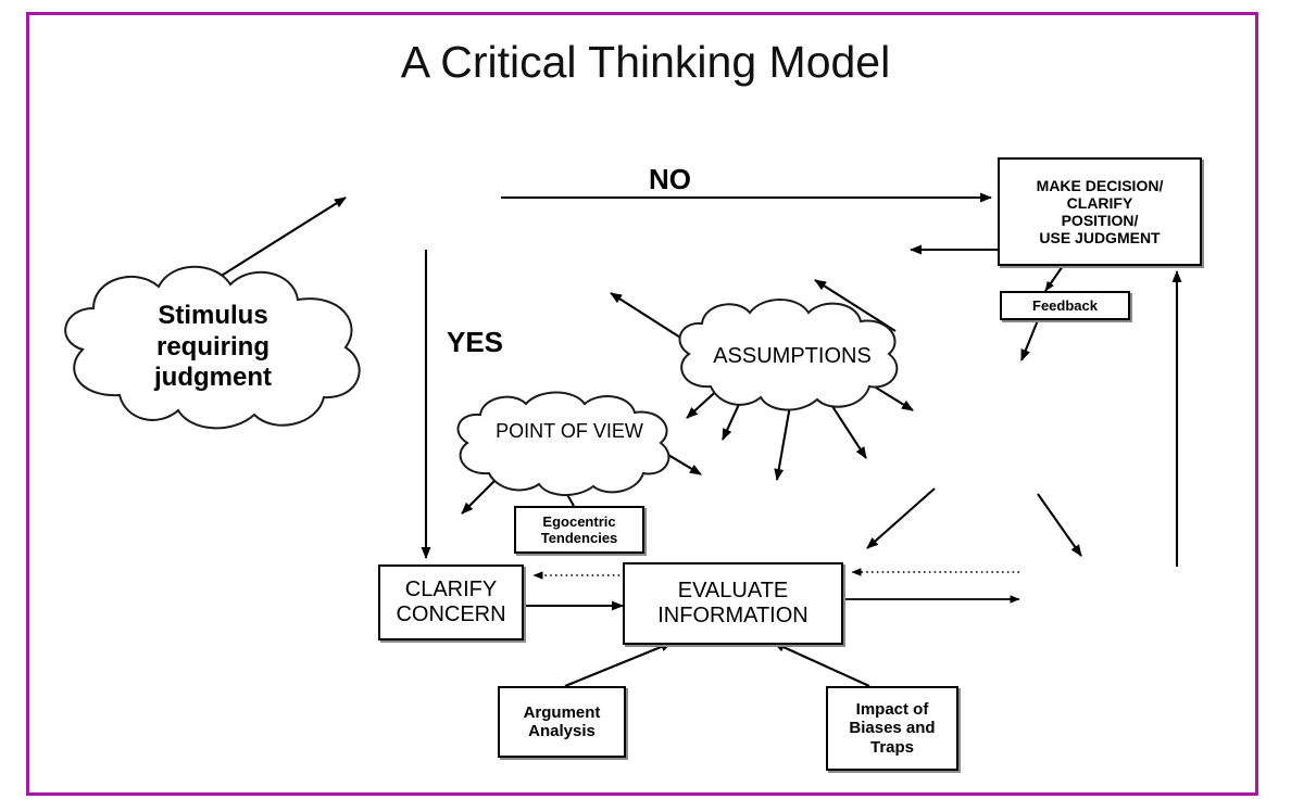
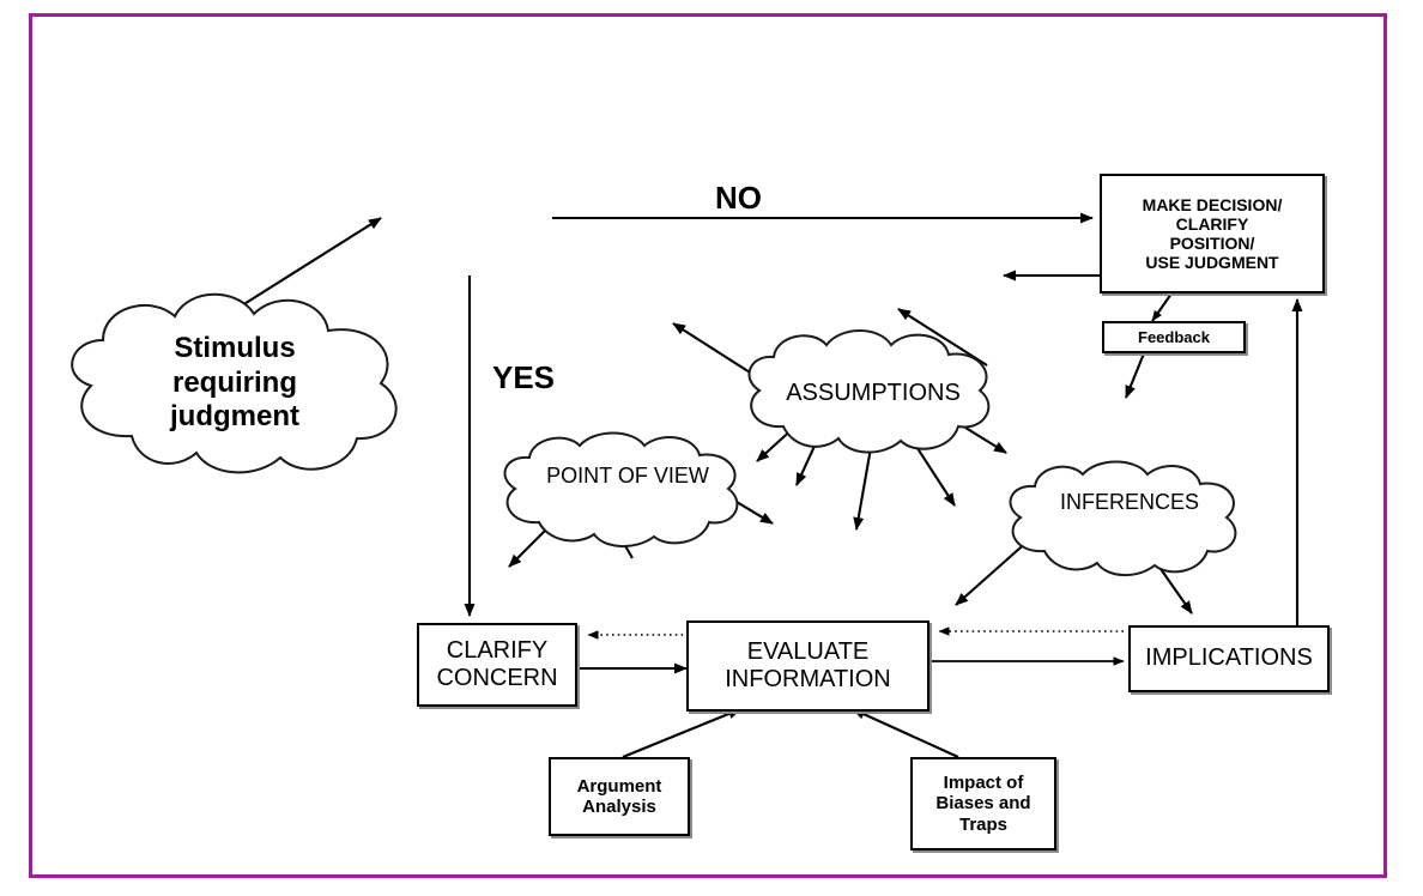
- A Critical Thinking Model
  Stimulus
  requiring
  judgment
  ASSUMPTIONS
  POINT OF VIEW
+ INFERENCES
  MAKE DECISION/
  CLARIFY
  POSITION/
  USE JUDGMENT
  Feedback
- Egocentric
- Tendencies
  CLARIFY
  CONCERN
  EVALUATE
  INFORMATION
+ IMPLICATIONS
  Argument
  Analysis
  Impact of
  Biases and
  Traps
  NO
  YES
